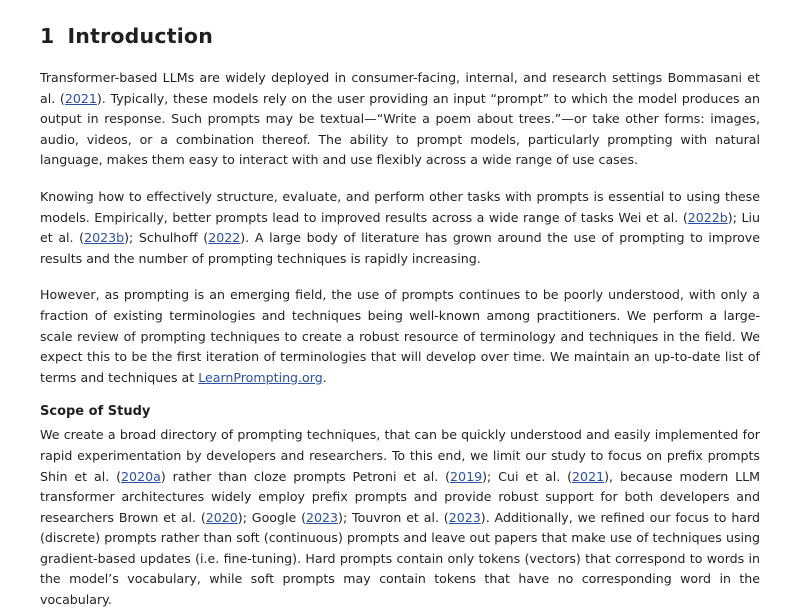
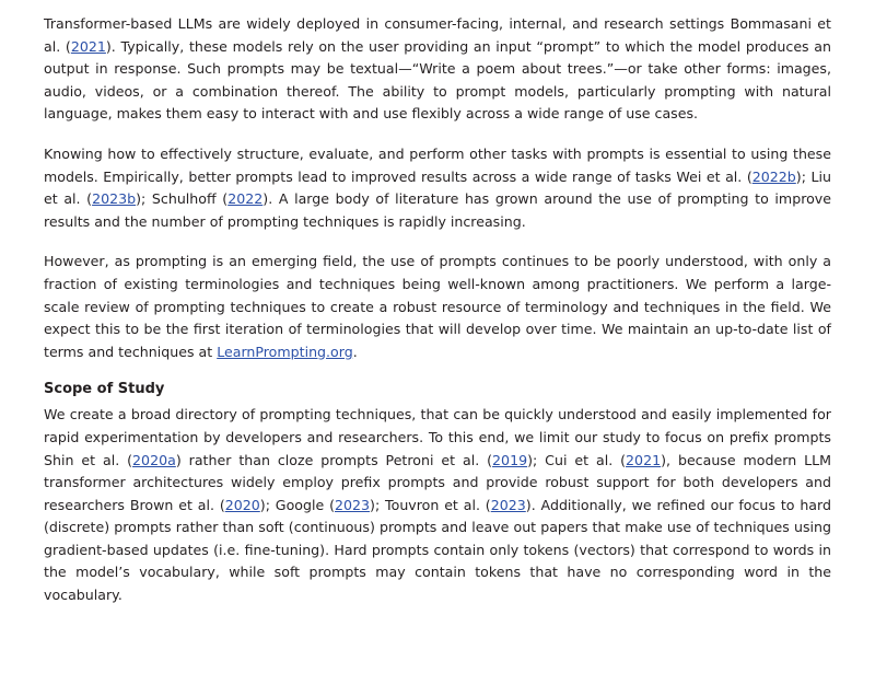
- 1 Introduction
  Transformer-based LLMs are widely deployed in consumer-facing, internal, and research settings Bommasani et al. (2021). Typically, these models rely on the user providing an input “prompt” to which the model produces an output in response. Such prompts may be textual—“Write a poem about trees.”—or take other forms: images, audio, videos, or a combination thereof. The ability to prompt models, particularly prompting with natural language, makes them easy to interact with and use flexibly across a wide range of use cases.
  Knowing how to effectively structure, evaluate, and perform other tasks with prompts is essential to using these models. Empirically, better prompts lead to improved results across a wide range of tasks Wei et al. (2022b); Liu et al. (2023b); Schulhoff (2022). A large body of literature has grown around the use of prompting to improve results and the number of prompting techniques is rapidly increasing.
  However, as prompting is an emerging field, the use of prompts continues to be poorly understood, with only a fraction of existing terminologies and techniques being well-known among practitioners. We perform a large-scale review of prompting techniques to create a robust resource of terminology and techniques in the field. We expect this to be the first iteration of terminologies that will develop over time. We maintain an up-to-date list of terms and techniques at LearnPrompting.org.
  Scope of Study
  We create a broad directory of prompting techniques, that can be quickly understood and easily implemented for rapid experimentation by developers and researchers. To this end, we limit our study to focus on prefix prompts Shin et al. (2020a) rather than cloze prompts Petroni et al. (2019); Cui et al. (2021), because modern LLM transformer architectures widely employ prefix prompts and provide robust support for both developers and researchers Brown et al. (2020); Google (2023); Touvron et al. (2023). Additionally, we refined our focus to hard (discrete) prompts rather than soft (continuous) prompts and leave out papers that make use of techniques using gradient-based updates (i.e. fine-tuning). Hard prompts contain only tokens (vectors) that correspond to words in the model’s vocabulary, while soft prompts may contain tokens that have no corresponding word in the vocabulary.
